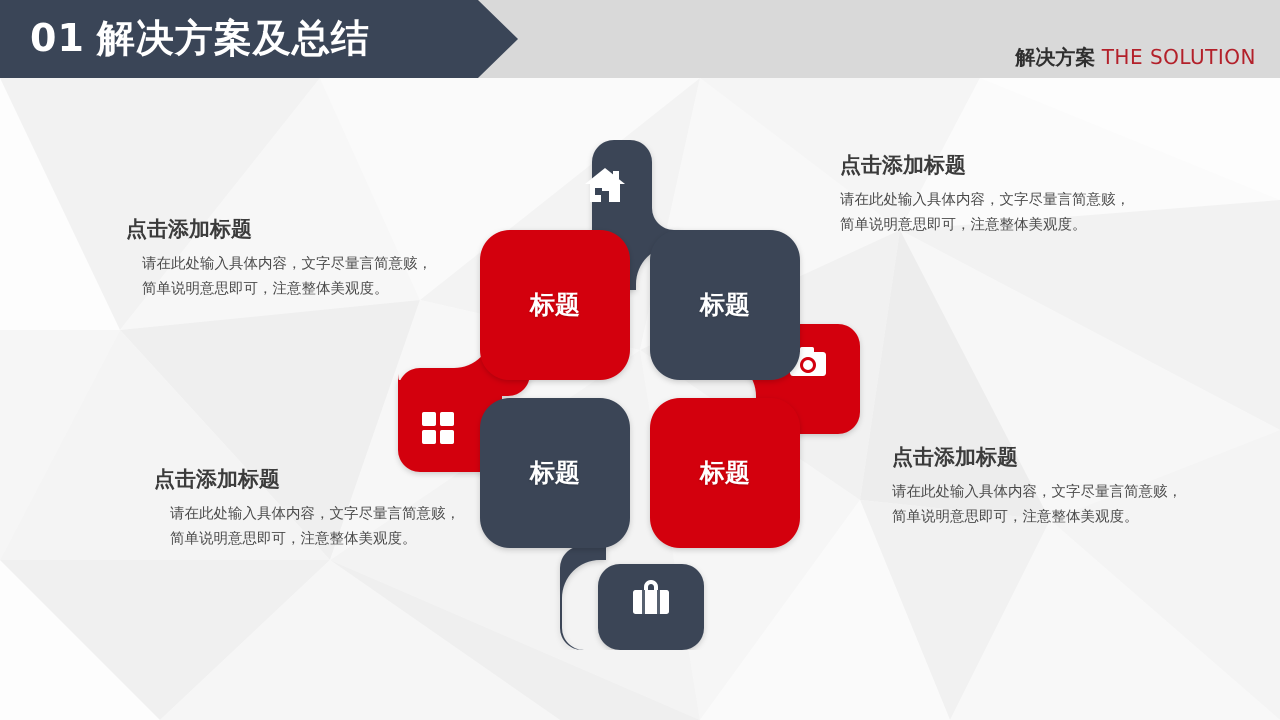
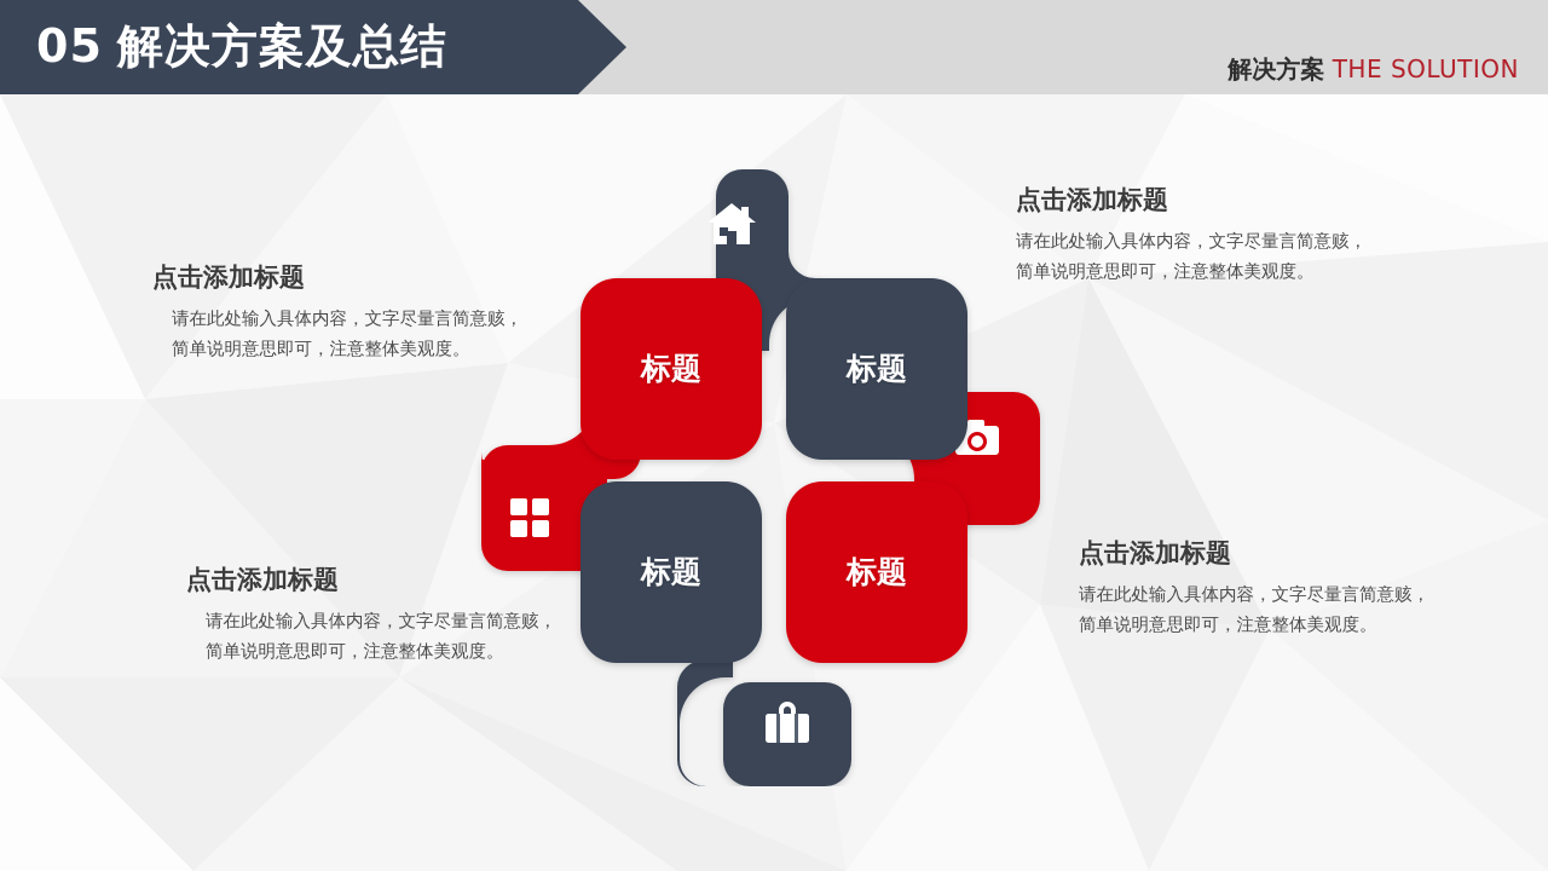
- 01 解决方案及总结
+ 05 解决方案及总结
  解决方案 THE SOLUTION
  标题
  标题
  标题
  标题
  点击添加标题
  请在此处输入具体内容，文字尽量言简意赅，简单说明意思即可，注意整体美观度。
  点击添加标题
  请在此处输入具体内容，文字尽量言简意赅，简单说明意思即可，注意整体美观度。
  点击添加标题
  请在此处输入具体内容，文字尽量言简意赅，简单说明意思即可，注意整体美观度。
  点击添加标题
  请在此处输入具体内容，文字尽量言简意赅，简单说明意思即可，注意整体美观度。
